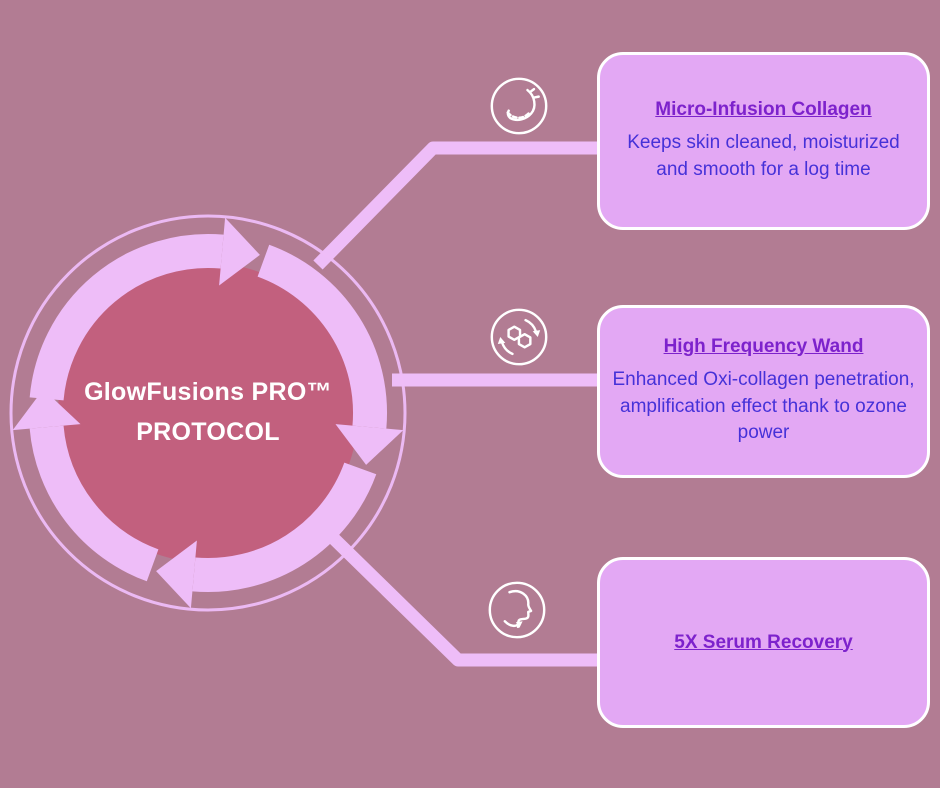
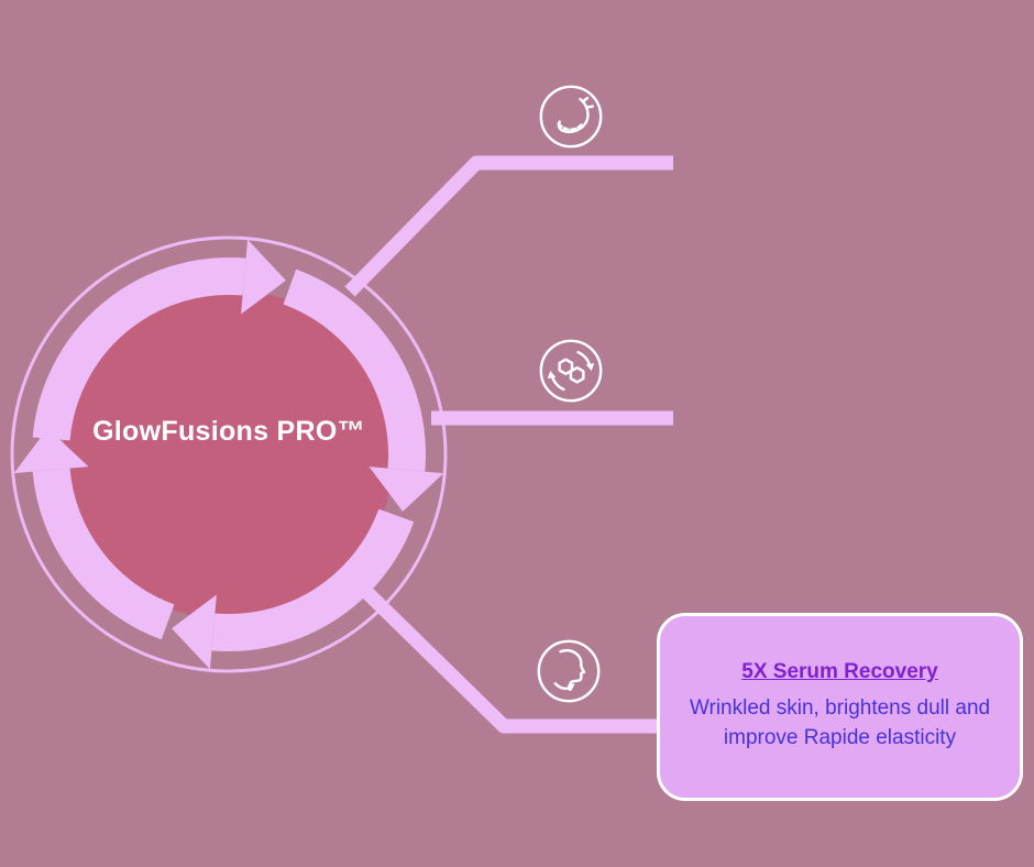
  GlowFusions PRO™
- PROTOCOL
- Micro-Infusion Collagen
- Keeps skin cleaned, moisturized and smooth for a log time
- High Frequency Wand
- Enhanced Oxi-collagen penetration, amplification effect thank to ozone power
  5X Serum Recovery
+ Wrinkled skin, brightens dull and improve Rapide elasticity
